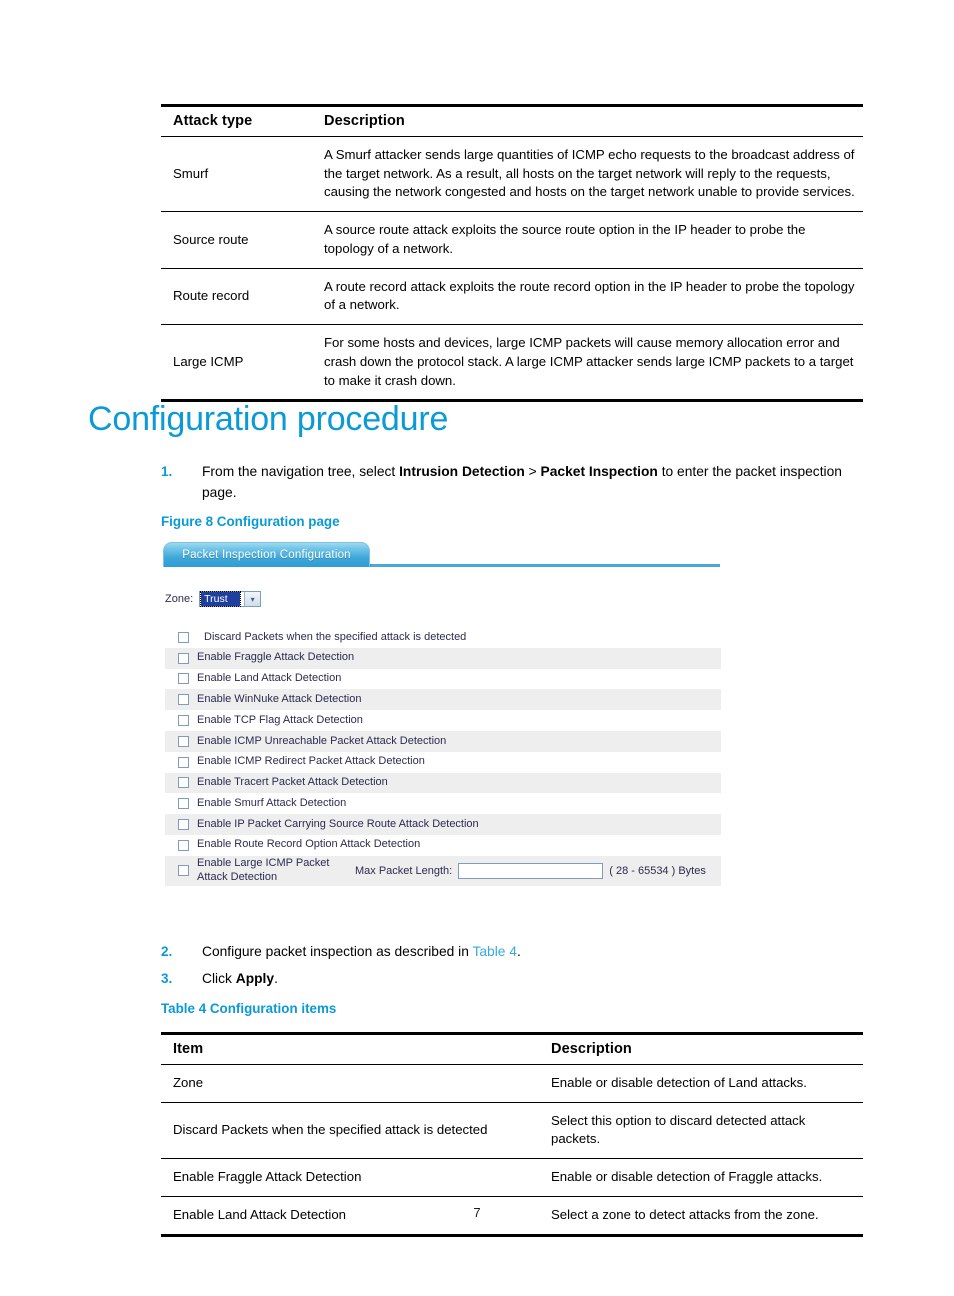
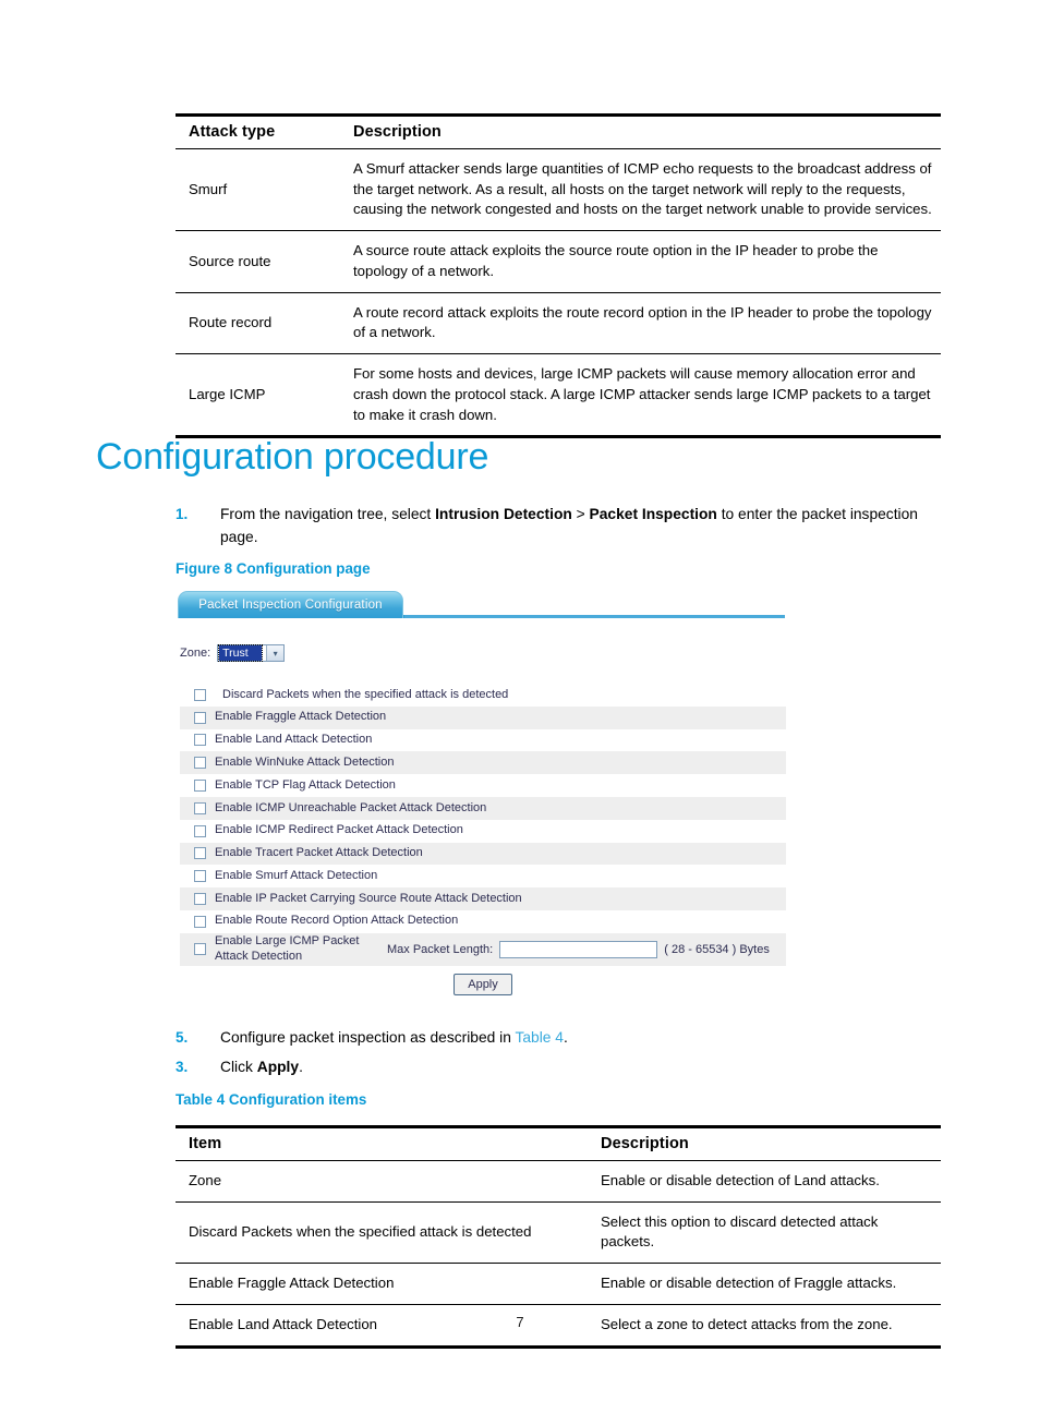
  Attack type	Description
  Smurf	A Smurf attacker sends large quantities of ICMP echo requests to the broadcast address of the target network. As a result, all hosts on the target network will reply to the requests, causing the network congested and hosts on the target network unable to provide services.
  Source route	A source route attack exploits the source route option in the IP header to probe the topology of a network.
  Route record	A route record attack exploits the route record option in the IP header to probe the topology of a network.
  Large ICMP	For some hosts and devices, large ICMP packets will cause memory allocation error and crash down the protocol stack. A large ICMP attacker sends large ICMP packets to a target to make it crash down.
  Configuration procedure
  1.
  From the navigation tree, select Intrusion Detection > Packet Inspection to enter the packet inspection page.
  Figure 8 Configuration page
  Packet Inspection Configuration
  Zone:
  Trust
  ▾
  Discard Packets when the specified attack is detected
  Enable Fraggle Attack Detection
  Enable Land Attack Detection
  Enable WinNuke Attack Detection
  Enable TCP Flag Attack Detection
  Enable ICMP Unreachable Packet Attack Detection
  Enable ICMP Redirect Packet Attack Detection
  Enable Tracert Packet Attack Detection
  Enable Smurf Attack Detection
  Enable IP Packet Carrying Source Route Attack Detection
  Enable Route Record Option Attack Detection
  Enable Large ICMP Packet Attack Detection
  Max Packet Length:
  ( 28 - 65534 ) Bytes
+ Apply
- 2.
+ 5.
  Configure packet inspection as described in Table 4.
  3.
  Click Apply.
  Table 4 Configuration items
  Item	Description
  Zone	Enable or disable detection of Land attacks.
  Discard Packets when the specified attack is detected	Select this option to discard detected attack packets.
  Enable Fraggle Attack Detection	Enable or disable detection of Fraggle attacks.
  Enable Land Attack Detection	Select a zone to detect attacks from the zone.
  7
